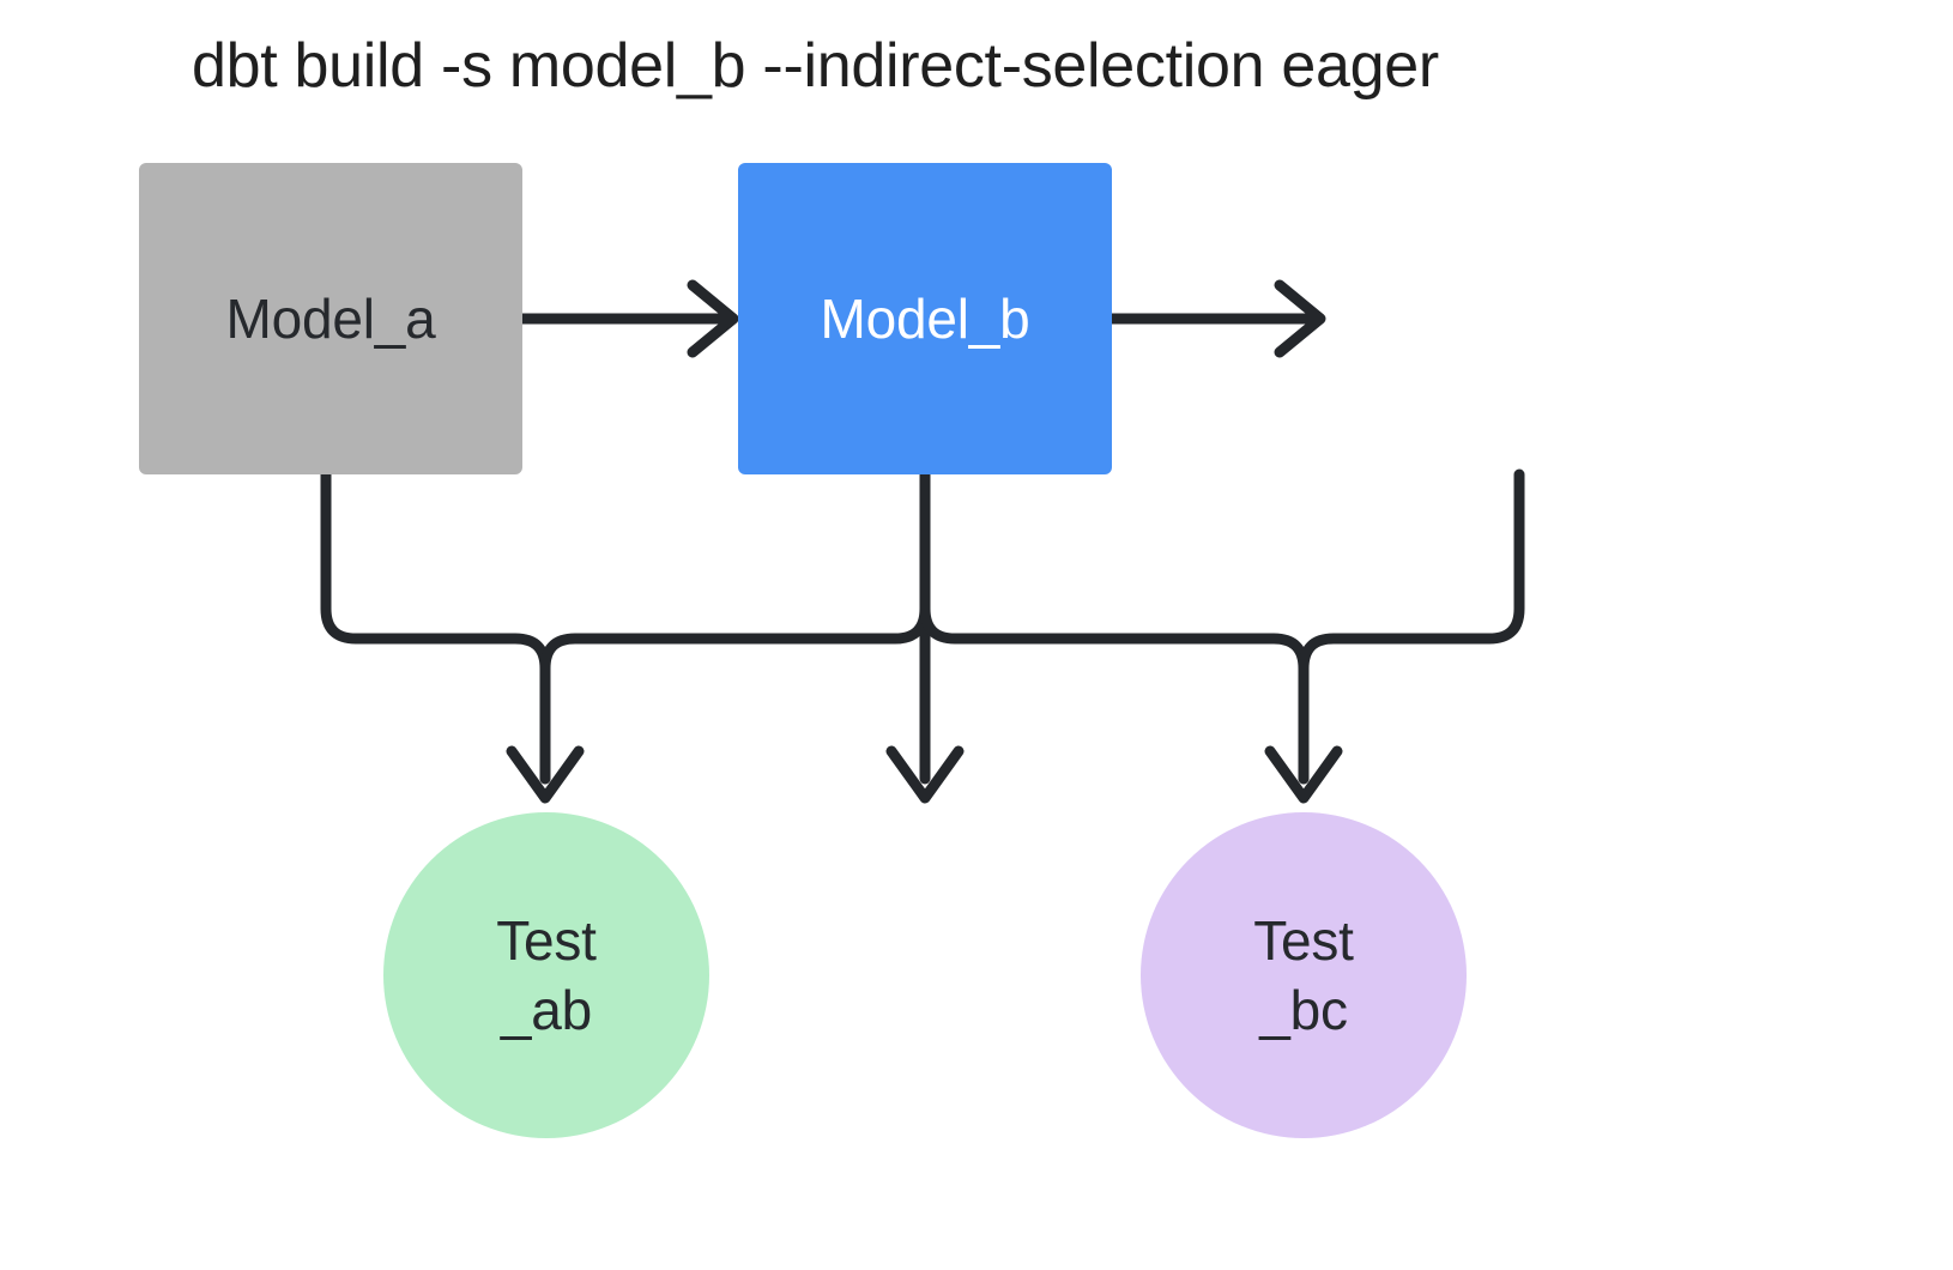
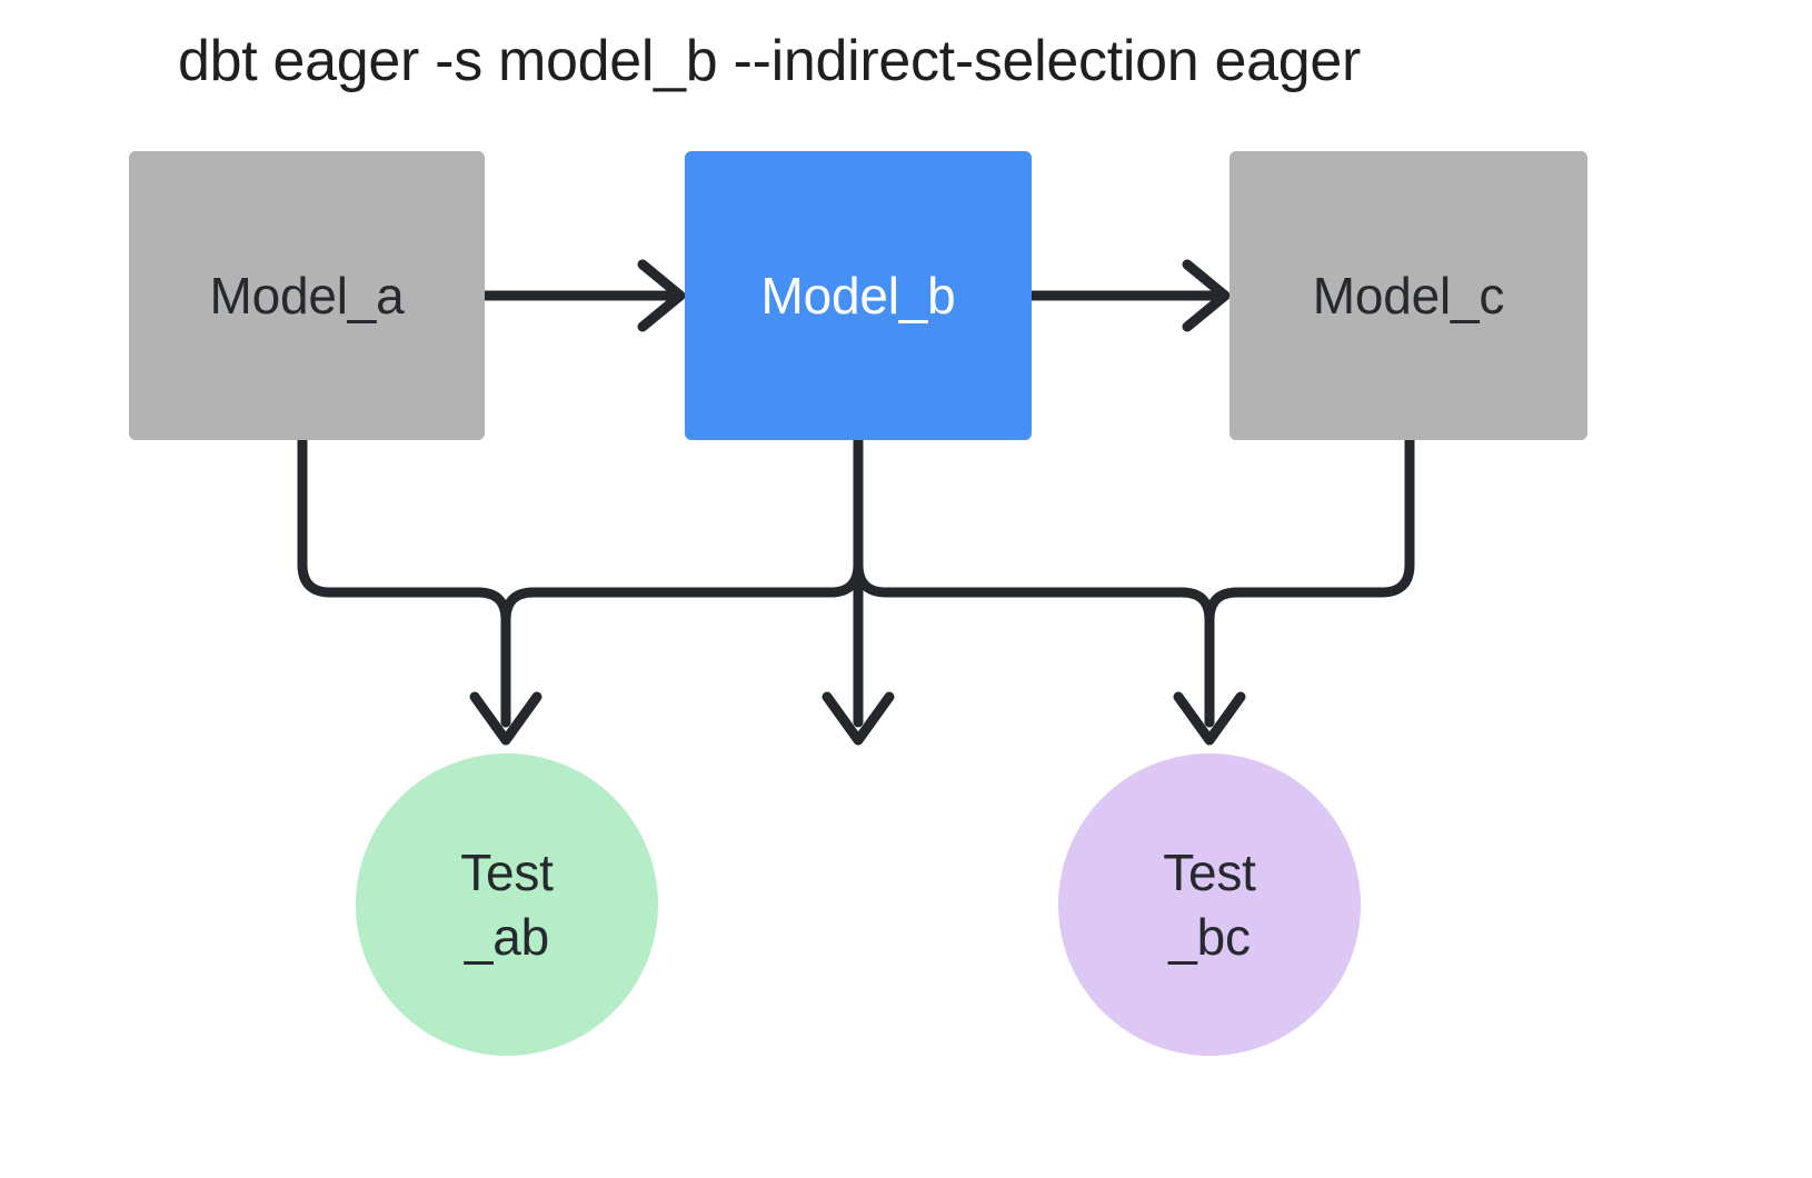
- dbt build -s model_b --indirect-selection eager
+ dbt eager -s model_b --indirect-selection eager
  Model_a
  Model_b
+ Model_c
  Test
  _ab
  Test
  _bc
